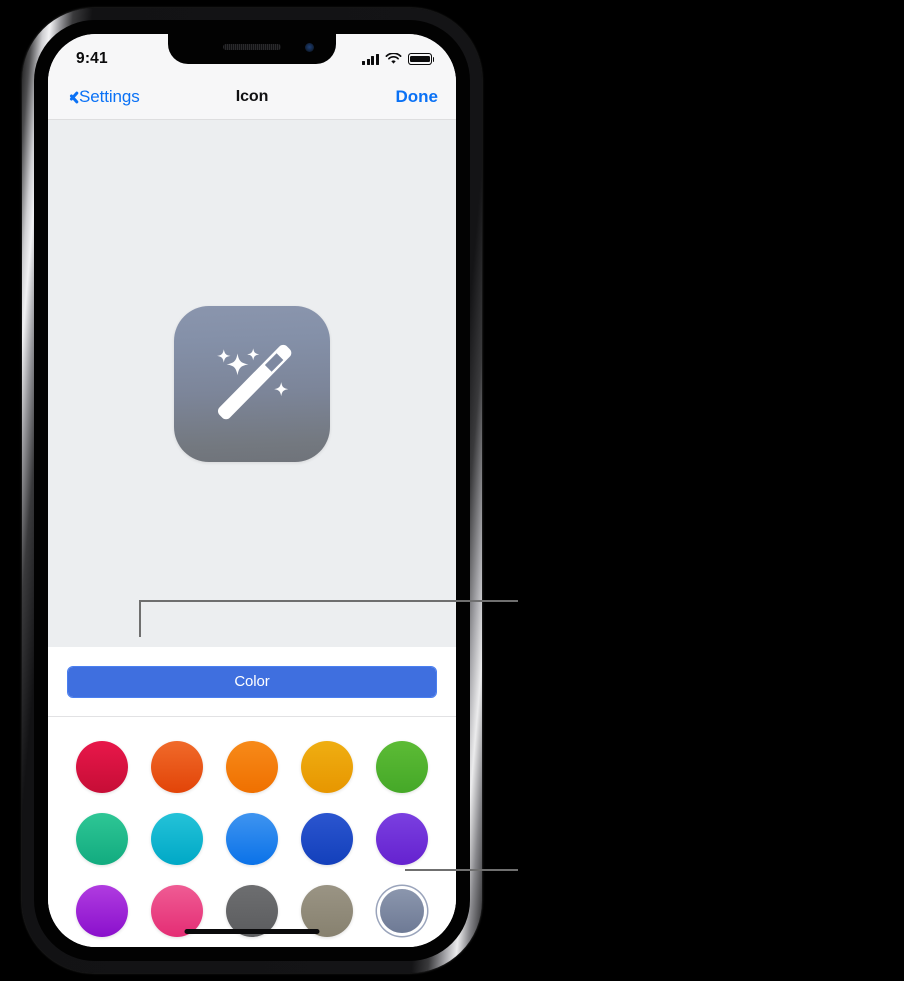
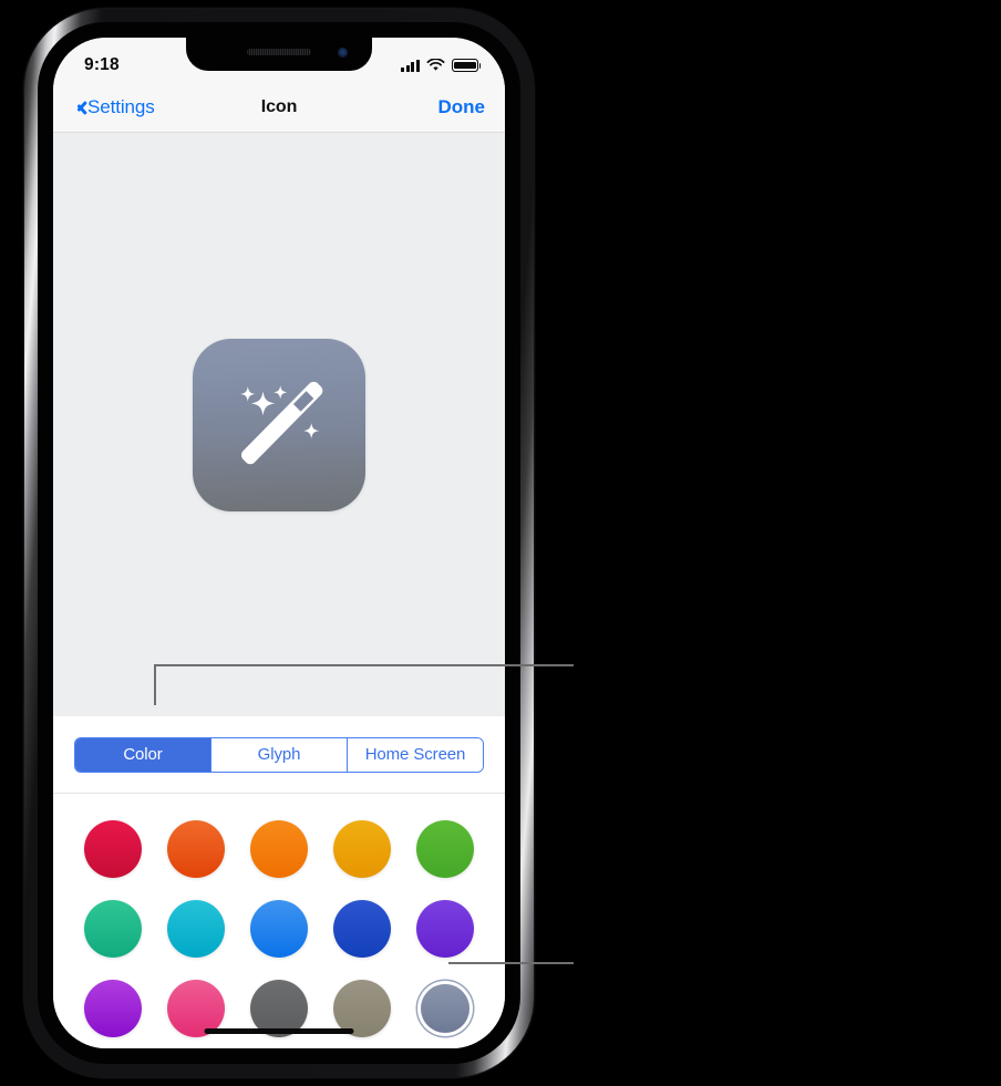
- 9:41
+ 9:18
  Settings
  Icon
  Done
  Color
+ Glyph
+ Home Screen
